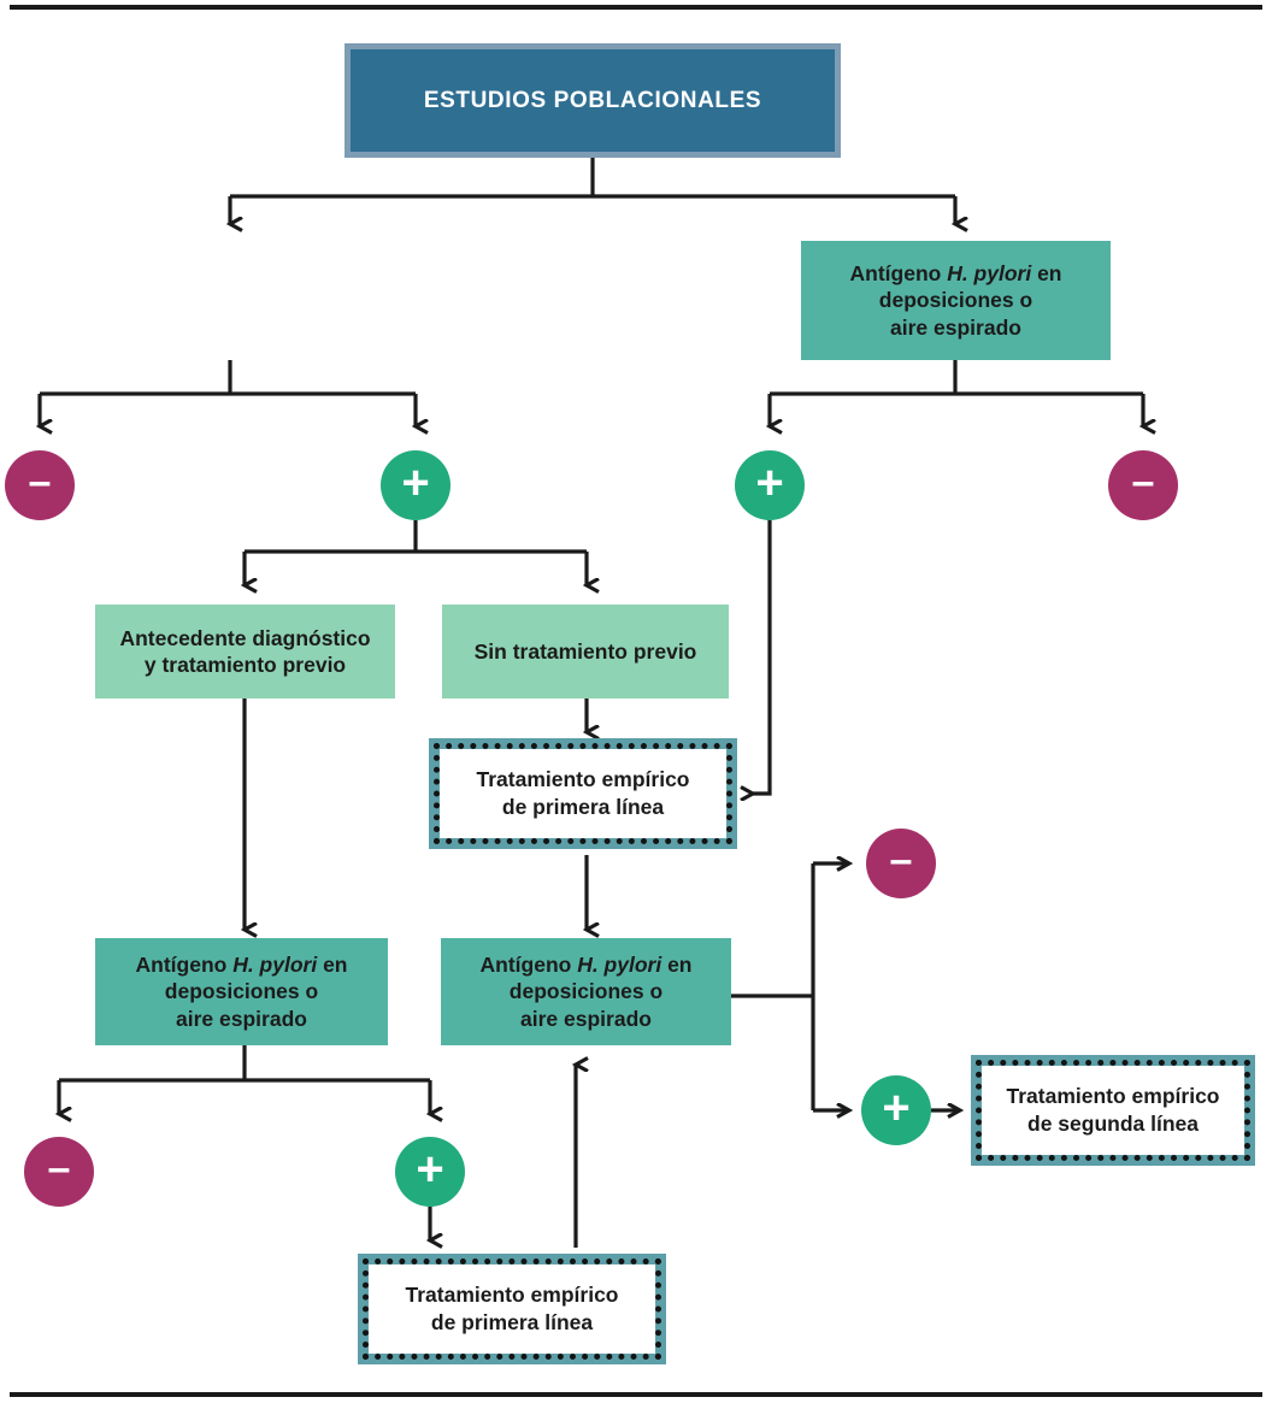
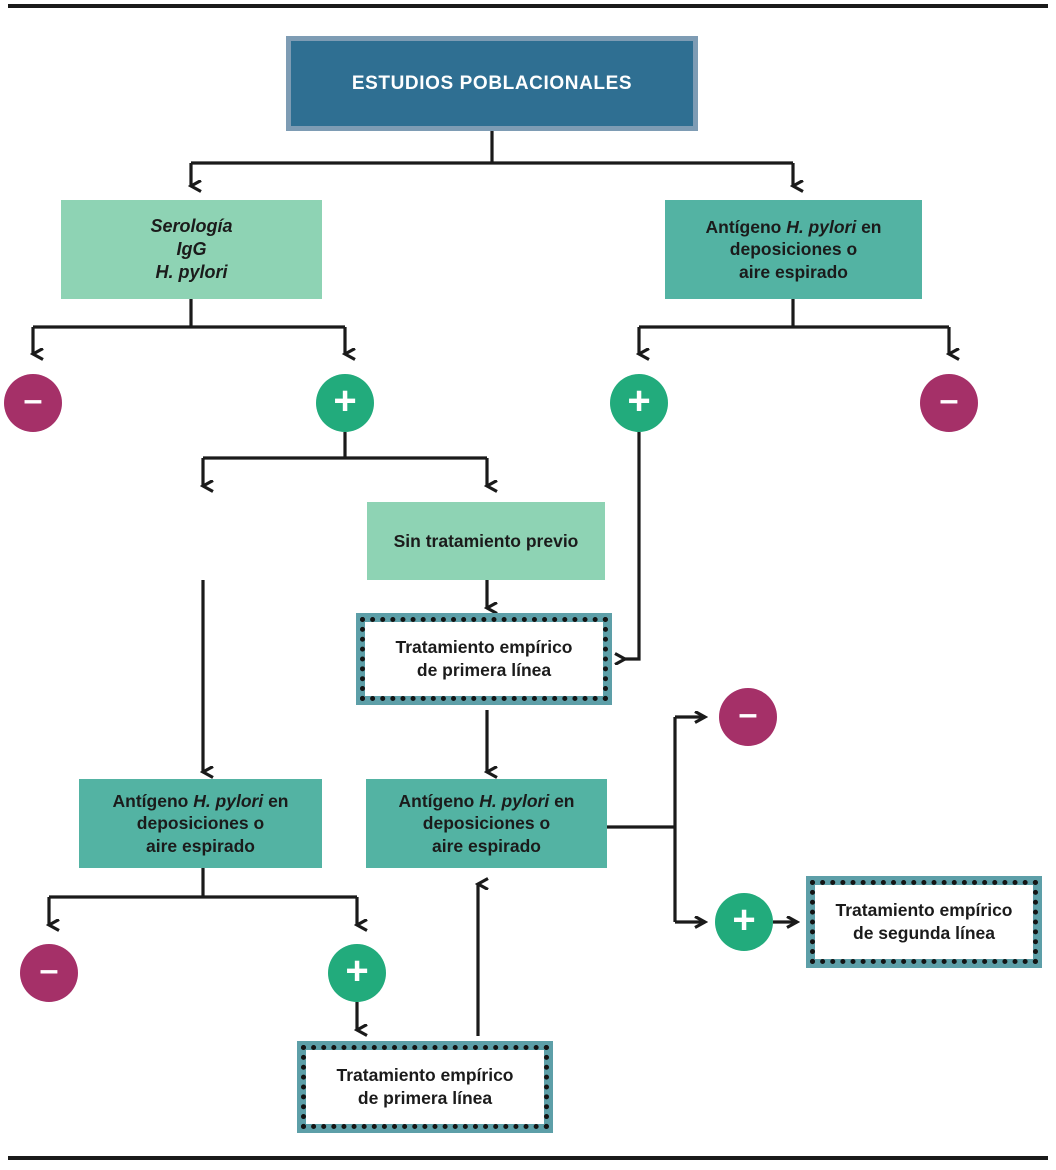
  ESTUDIOS POBLACIONALES
+ Serología
+ IgG
+ H. pylori
  Antígeno H. pylori en
  deposiciones o
  aire espirado
  –
  +
  +
  –
- Antecedente diagnóstico
- y tratamiento previo
  Sin tratamiento previo
  Tratamiento empírico
  de primera línea
  Antígeno H. pylori en
  deposiciones o
  aire espirado
  Antígeno H. pylori en
  deposiciones o
  aire espirado
  –
  +
  Tratamiento empírico
  de segunda línea
  –
  +
  Tratamiento empírico
  de primera línea
